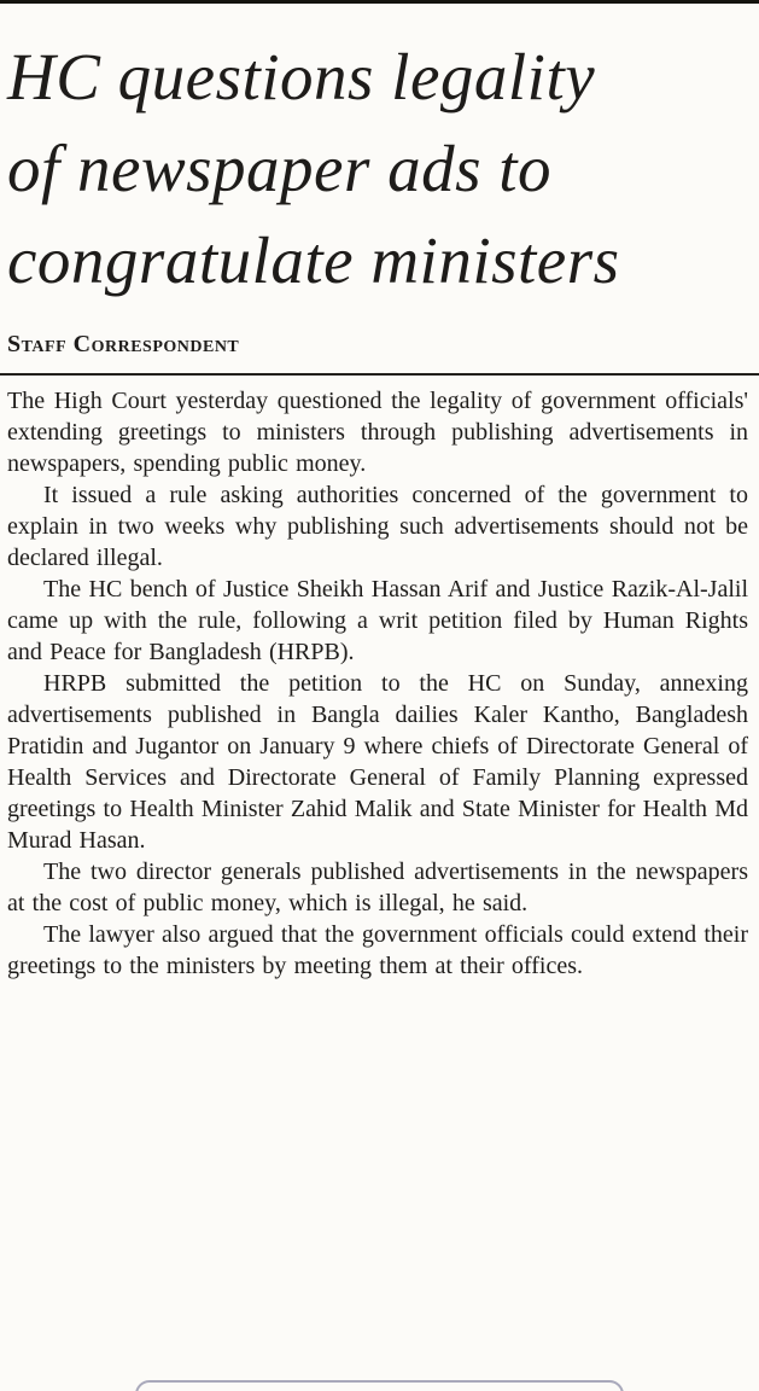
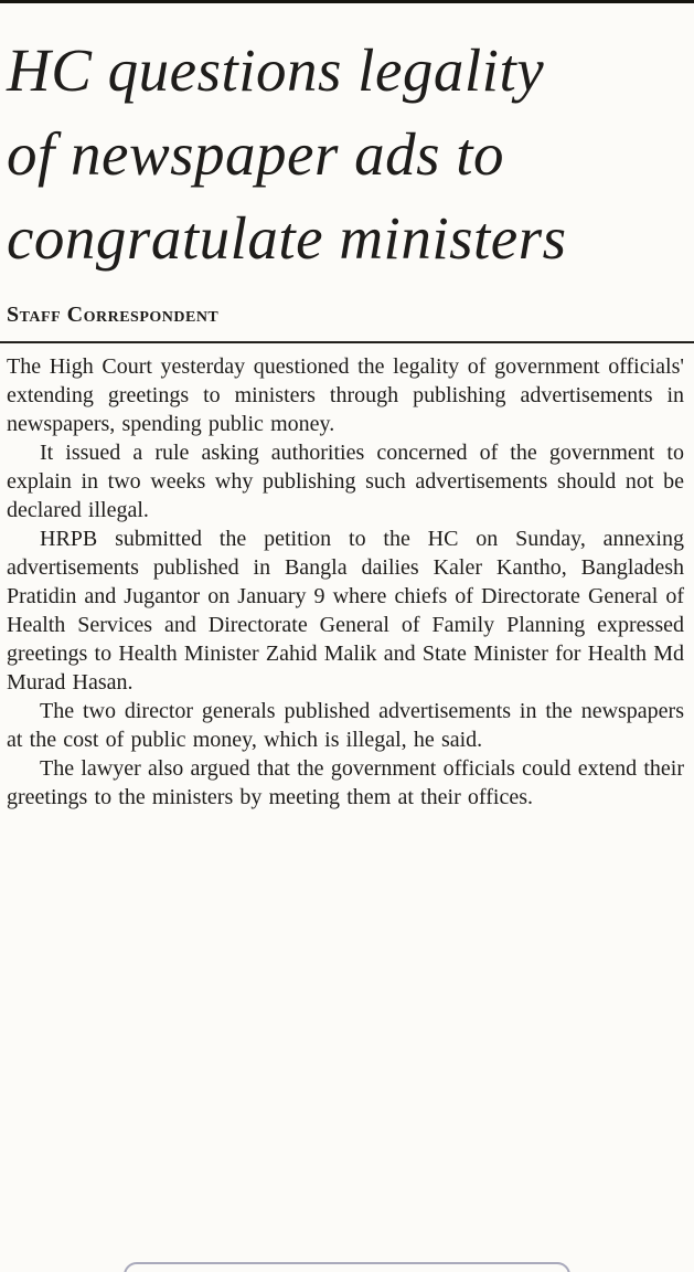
  HC questions legality
  of newspaper ads to
  congratulate ministers
  Staff Correspondent
  The High Court yesterday questioned the legality of government officials' extending greetings to ministers through publishing advertisements in newspapers, spending public money.
  It issued a rule asking authorities concerned of the government to explain in two weeks why publishing such advertisements should not be declared illegal.
- The HC bench of Justice Sheikh Hassan Arif and Justice Razik-Al-Jalil came up with the rule, following a writ petition filed by Human Rights and Peace for Bangladesh (HRPB).
  HRPB submitted the petition to the HC on Sunday, annexing advertisements published in Bangla dailies Kaler Kantho, Bangladesh Pratidin and Jugantor on January 9 where chiefs of Directorate General of Health Services and Directorate General of Family Planning expressed greetings to Health Minister Zahid Malik and State Minister for Health Md Murad Hasan.
  The two director generals published advertisements in the newspapers at the cost of public money, which is illegal, he said.
  The lawyer also argued that the government officials could extend their greetings to the ministers by meeting them at their offices.
